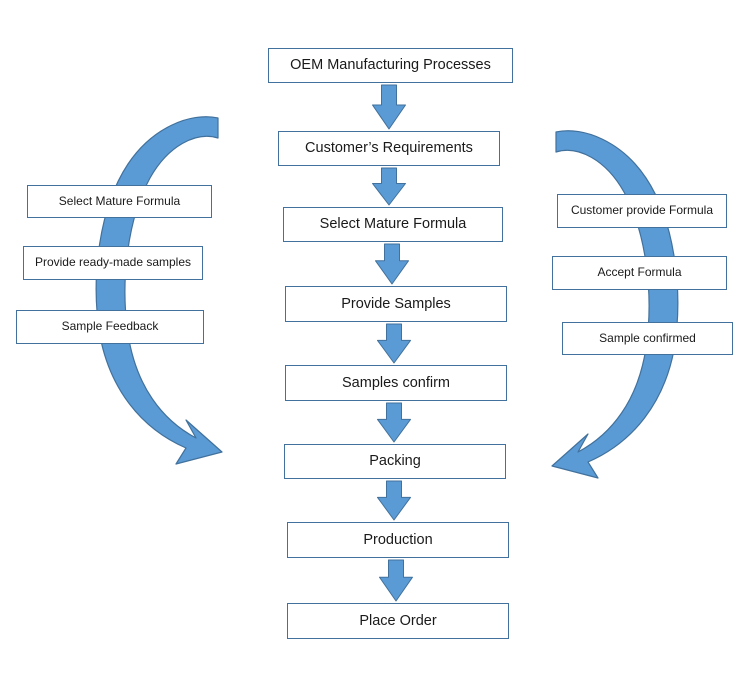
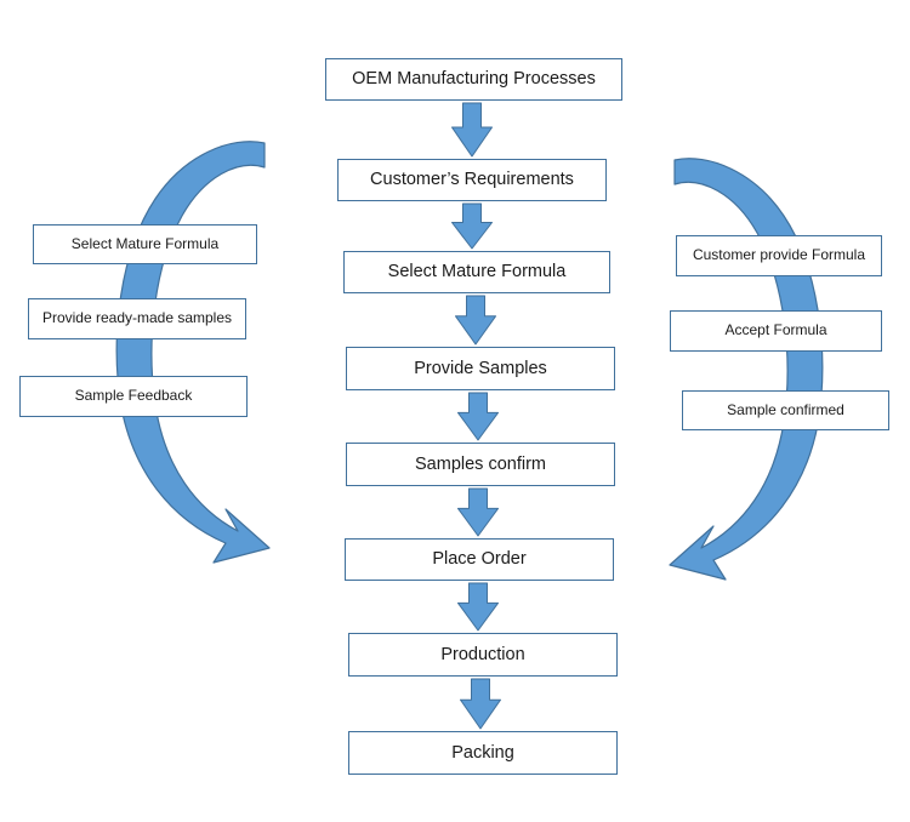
  OEM Manufacturing Processes
  Customer’s Requirements
  Select Mature Formula
  Provide Samples
  Samples confirm
- Packing
+ Place Order
  Production
- Place Order
+ Packing
  Select Mature Formula
  Provide ready-made samples
  Sample Feedback
  Customer provide Formula
  Accept Formula
  Sample confirmed
